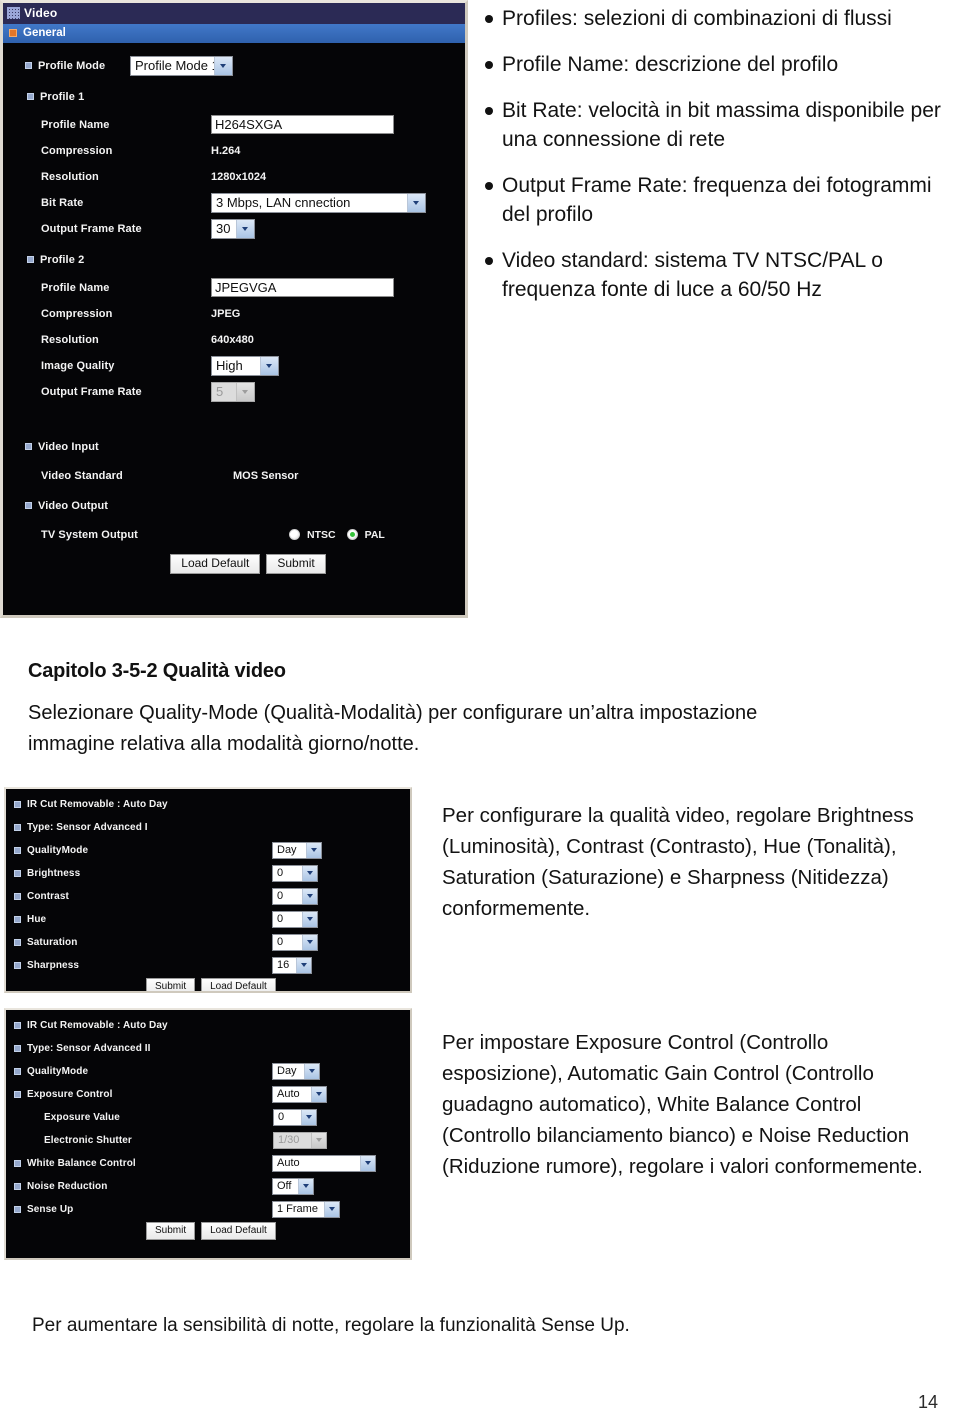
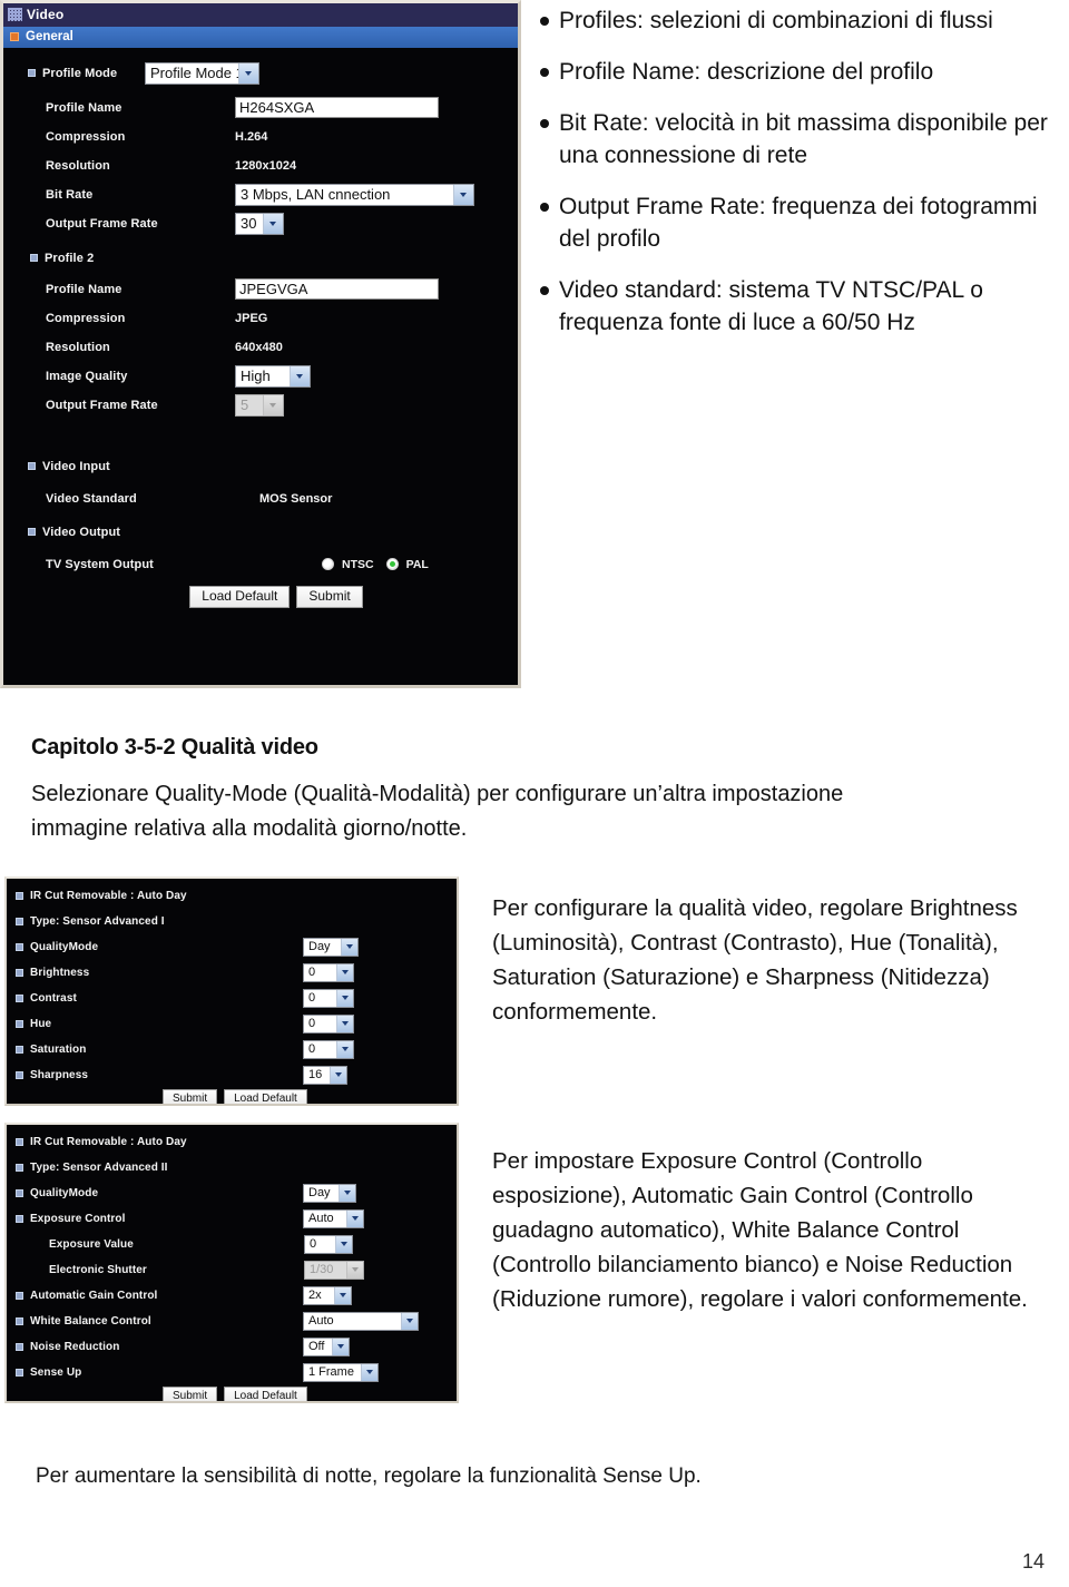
  Video
  General
  Profile Mode
  Profile Mode
- Profile 1
  Profile Name
  H264SXGA
  Compression
  H.264
  Resolution
  1280x1024
  Bit Rate
  3 Mbps, LAN cnnection
  Output Frame Rate
  30
  Profile 2
  Profile Name
  JPEGVGA
  Compression
  JPEG
  Resolution
  640x480
  Image Quality
  High
  Output Frame Rate
  5
  Video Input
  Video Standard
  MOS Sensor
  Video Output
  TV System Output
  NTSC
  PAL
  Load Default
  Submit
  Profiles: selezioni di combinazioni di flussi
  Profile Name: descrizione del profilo
  Bit Rate: velocità in bit massima disponibile per una connessione di rete
  Output Frame Rate: frequenza dei fotogrammi del profilo
  Video standard: sistema TV NTSC/PAL o frequenza fonte di luce a 60/50 Hz
  Capitolo 3-5-2 Qualità video
  Selezionare Quality-Mode (Qualità-Modalità) per configurare un’altra impostazione immagine relativa alla modalità giorno/notte.
  IR Cut Removable : Auto Day
  Type: Sensor Advanced I
  QualityMode
  Day
  Brightness
  0
  Contrast
  0
  Hue
  0
  Saturation
  0
  Sharpness
  16
  Submit
  Load Default
  Per configurare la qualità video, regolare Brightness (Luminosità), Contrast (Contrasto), Hue (Tonalità), Saturation (Saturazione) e Sharpness (Nitidezza) conformemente.
  IR Cut Removable : Auto Day
  Type: Sensor Advanced II
  QualityMode
  Day
  Exposure Control
  Auto
  Exposure Value
  0
  Electronic Shutter
  1/30
+ Automatic Gain Control
+ 2x
  White Balance Control
  Auto
  Noise Reduction
  Off
  Sense Up
  1 Frame
  Submit
  Load Default
  Per impostare Exposure Control (Controllo esposizione), Automatic Gain Control (Controllo guadagno automatico), White Balance Control (Controllo bilanciamento bianco) e Noise Reduction (Riduzione rumore), regolare i valori conformemente.
  Per aumentare la sensibilità di notte, regolare la funzionalità Sense Up.
  14
